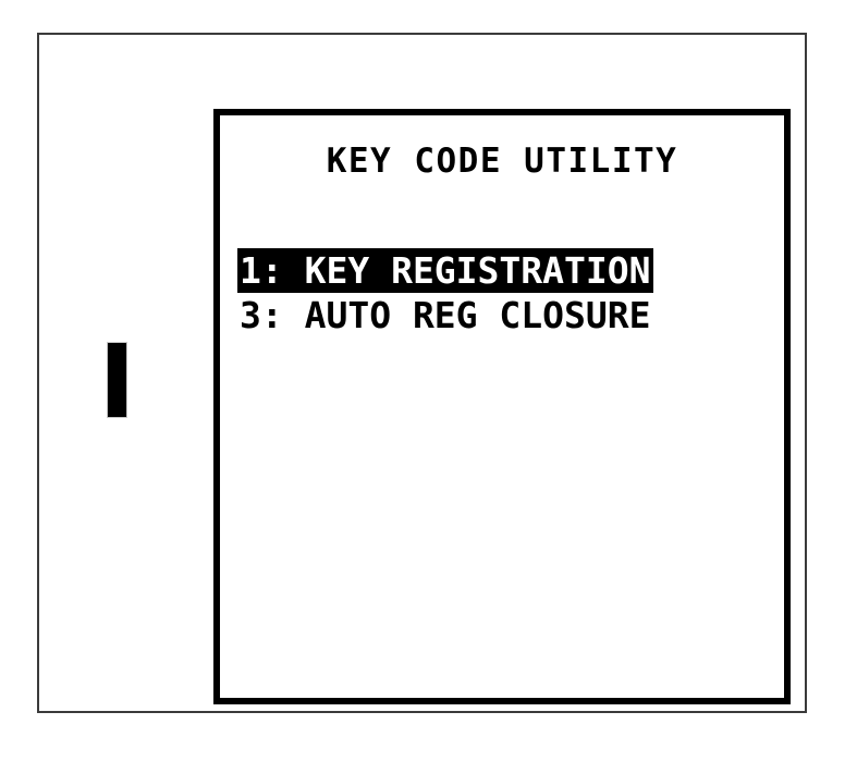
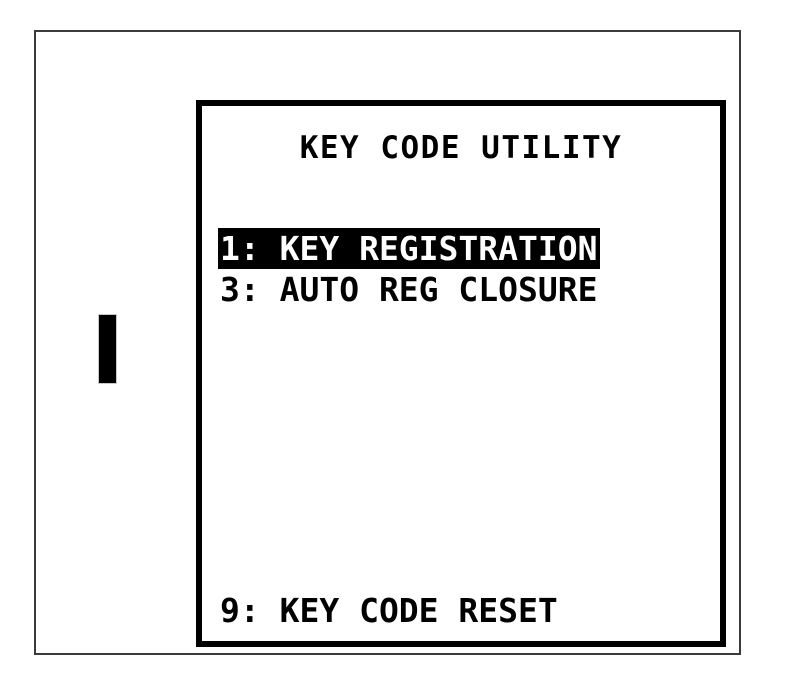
  KEY CODE UTILITY
  1: KEY REGISTRATION
  3: AUTO REG CLOSURE
+ 9: KEY CODE RESET
